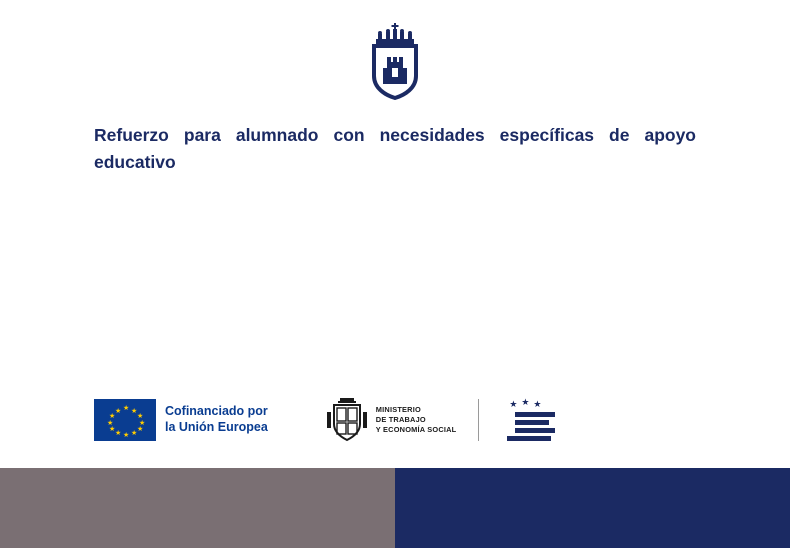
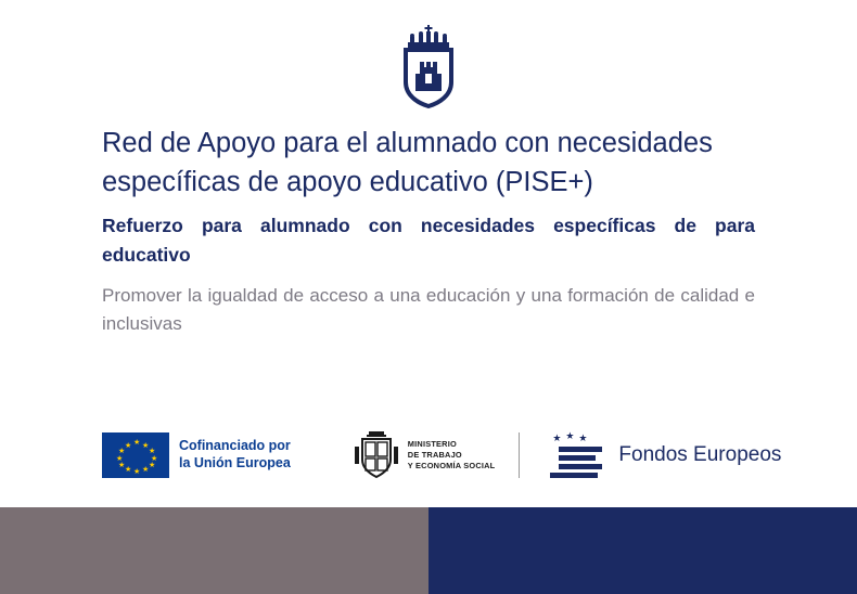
+ Red de Apoyo para el alumnado con necesidades específicas de apoyo educativo (PISE+)
- Refuerzo para alumnado con necesidades específicas de apoyo educativo
+ Refuerzo para alumnado con necesidades específicas de para educativo
+ Promover la igualdad de acceso a una educación y una formación de calidad e inclusivas
  Cofinanciado por
  la Unión Europea
  MINISTERIO
  DE TRABAJO
  Y ECONOMÍA SOCIAL
  ★
  ★
  ★
+ Fondos Europeos
